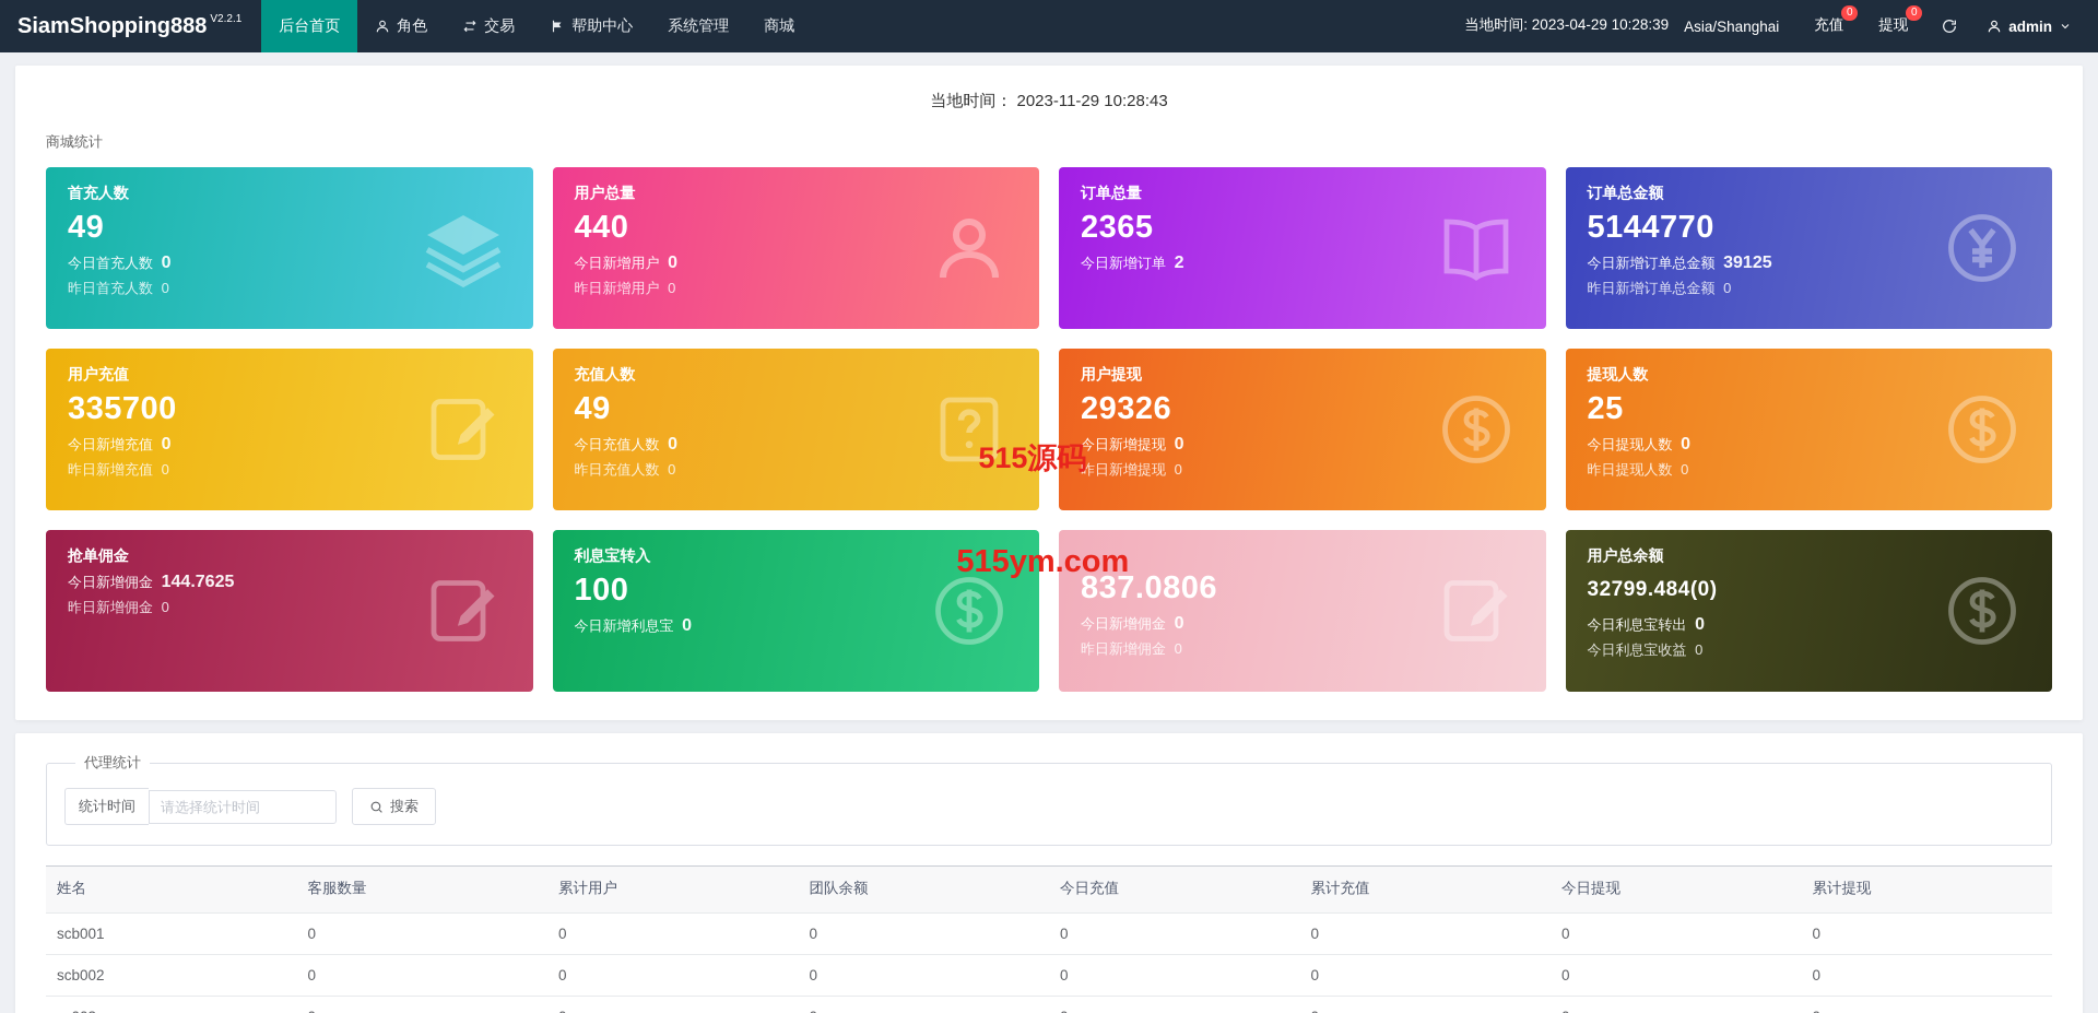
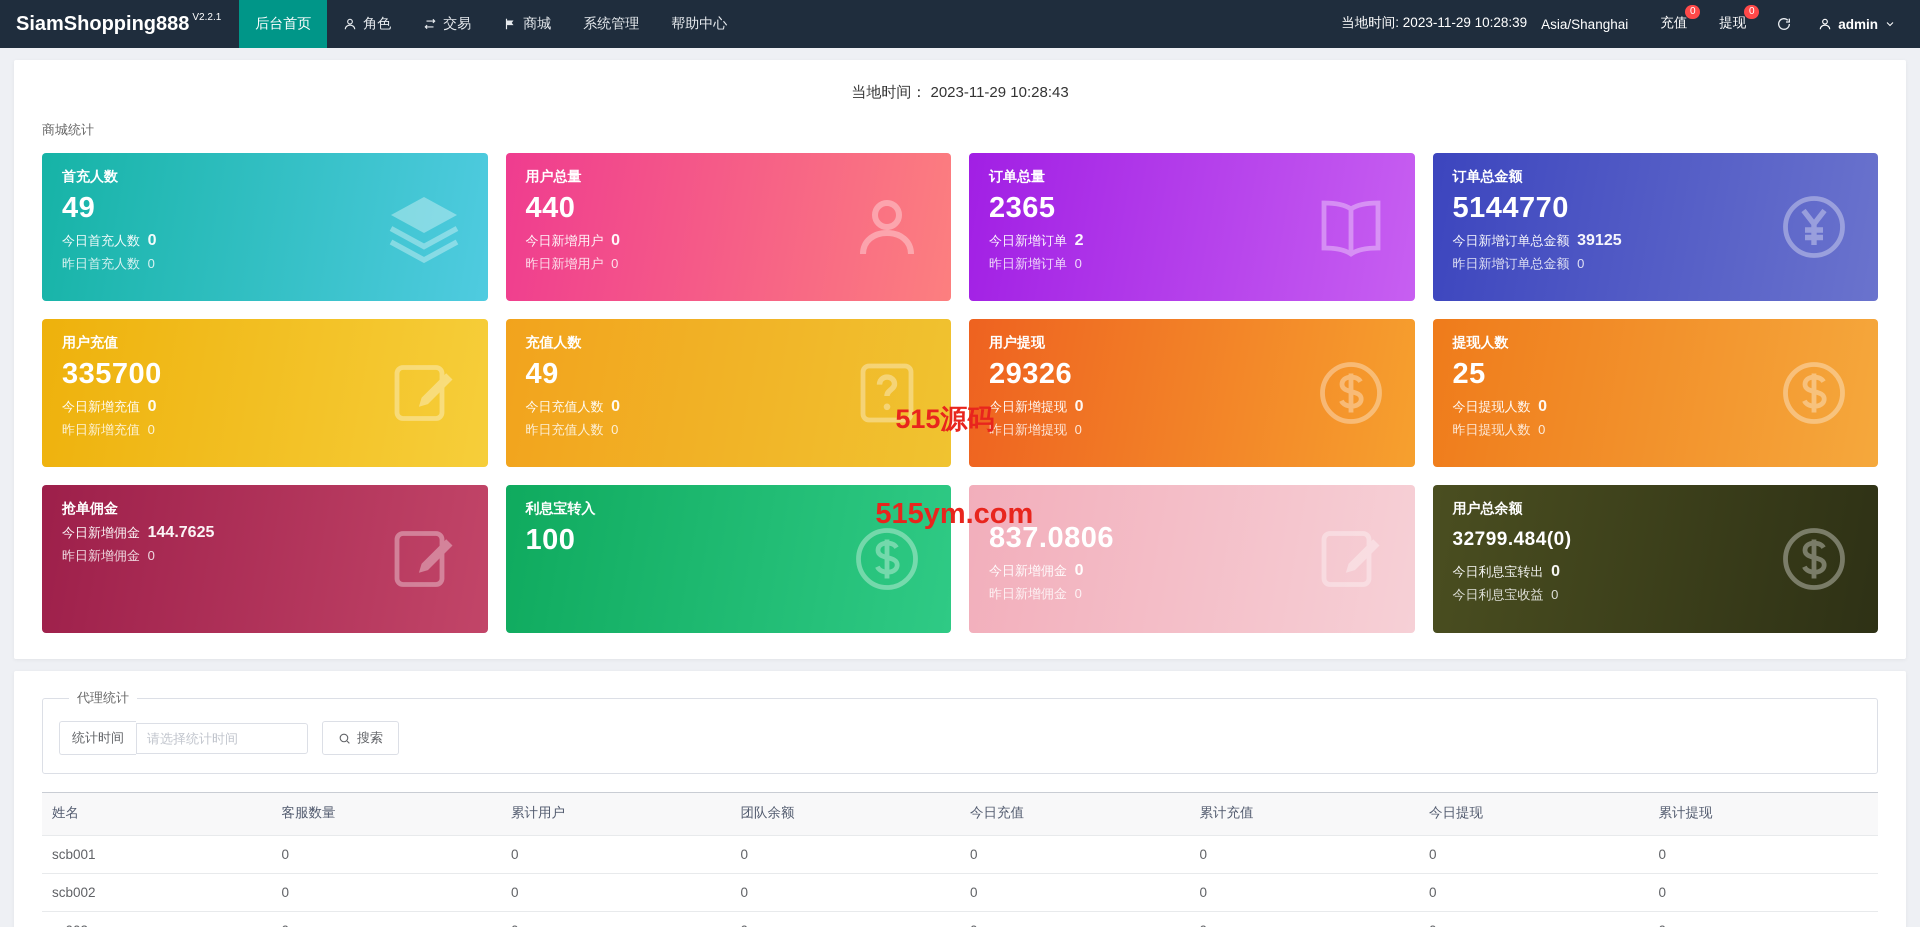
  SiamShopping888
  V2.2.1
  后台首页
  角色
  交易
- 帮助中心
+ 商城
  系统管理
- 商城
+ 帮助中心
- 当地时间: 2023-04-29 10:28:39
+ 当地时间: 2023-11-29 10:28:39
  Asia/Shanghai
  充值
  0
  提现
  0
  admin
  当地时间： 2023-11-29 10:28:43
  商城统计
  首充人数
  49
  今日首充人数 0
  昨日首充人数 0
  用户总量
  440
  今日新增用户 0
  昨日新增用户 0
  订单总量
  2365
  今日新增订单 2
+ 昨日新增订单 0
  订单总金额
  5144770
  今日新增订单总金额 39125
  昨日新增订单总金额 0
  用户充值
  335700
  今日新增充值 0
  昨日新增充值 0
  充值人数
  49
  今日充值人数 0
  昨日充值人数 0
  用户提现
  29326
  今日新增提现 0
  昨日新增提现 0
  提现人数
  25
  今日提现人数 0
  昨日提现人数 0
  抢单佣金
  今日新增佣金 144.7625
  昨日新增佣金 0
  利息宝转入
  100
- 今日新增利息宝 0
  837.0806
  今日新增佣金 0
  昨日新增佣金 0
  用户总余额
  32799.484(0)
  今日利息宝转出 0
  今日利息宝收益 0
  515源码
  515ym.com
  代理统计
  统计时间
  请选择统计时间
  搜索
  姓名	客服数量	累计用户	团队余额	今日充值	累计充值	今日提现	累计提现
  scb001	0	0	0	0	0	0	0
  scb002	0	0	0	0	0	0	0
